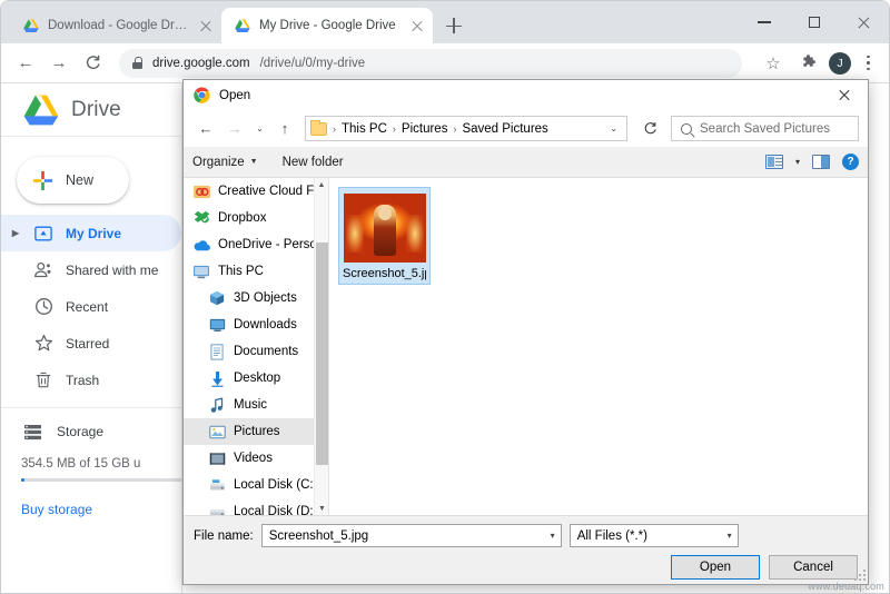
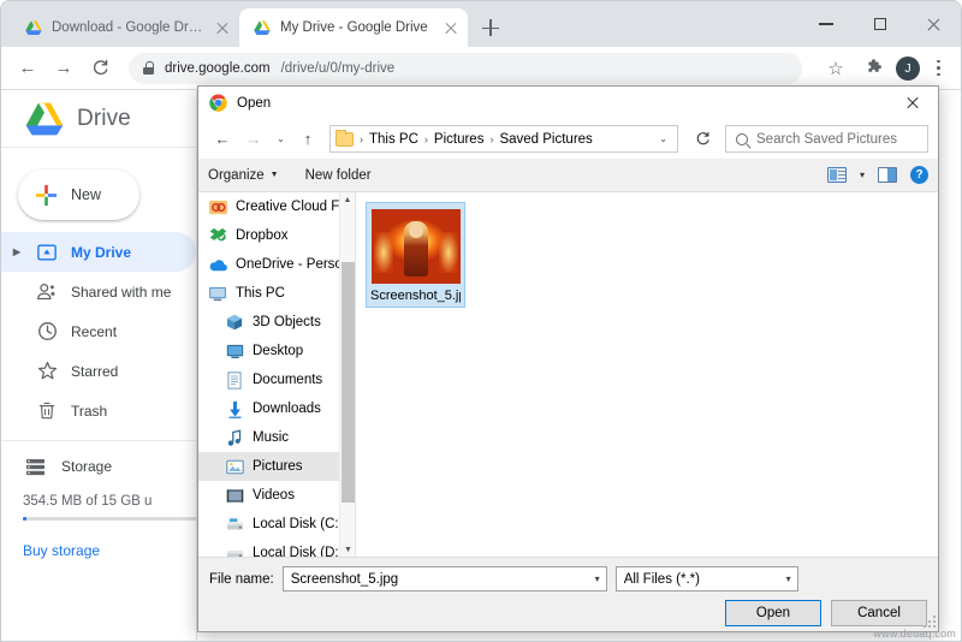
  Download - Google Drive
  My Drive - Google Drive
  ←
  →
  drive.google.com
  /drive/u/0/my-drive
  ☆
  J
  Drive
  New
  ▶
  My Drive
  Shared with me
  Recent
  Starred
  Trash
  Storage
  354.5 MB of 15 GB u
  Buy storage
  Open
  ←
  →
  ⌄
  ↑
  ›
  This PC
  ›
  Pictures
  ›
  Saved Pictures
  ⌄
  Search Saved Pictures
  Organize
  New folder
  ▾
  ?
  Creative Cloud F
  Dropbox
  OneDrive - Pers
  This PC
  3D Objects
- Downloads
+ Desktop
  Documents
- Desktop
+ Downloads
  Music
  Pictures
  Videos
  Local Disk (C:
  Local Disk (D:
  Screenshot_5.j
  File name:
  Screenshot_5.jpg
  ▾
  All Files (*.*)
  ▾
  Open
  Cancel
  www.deuaq.com
